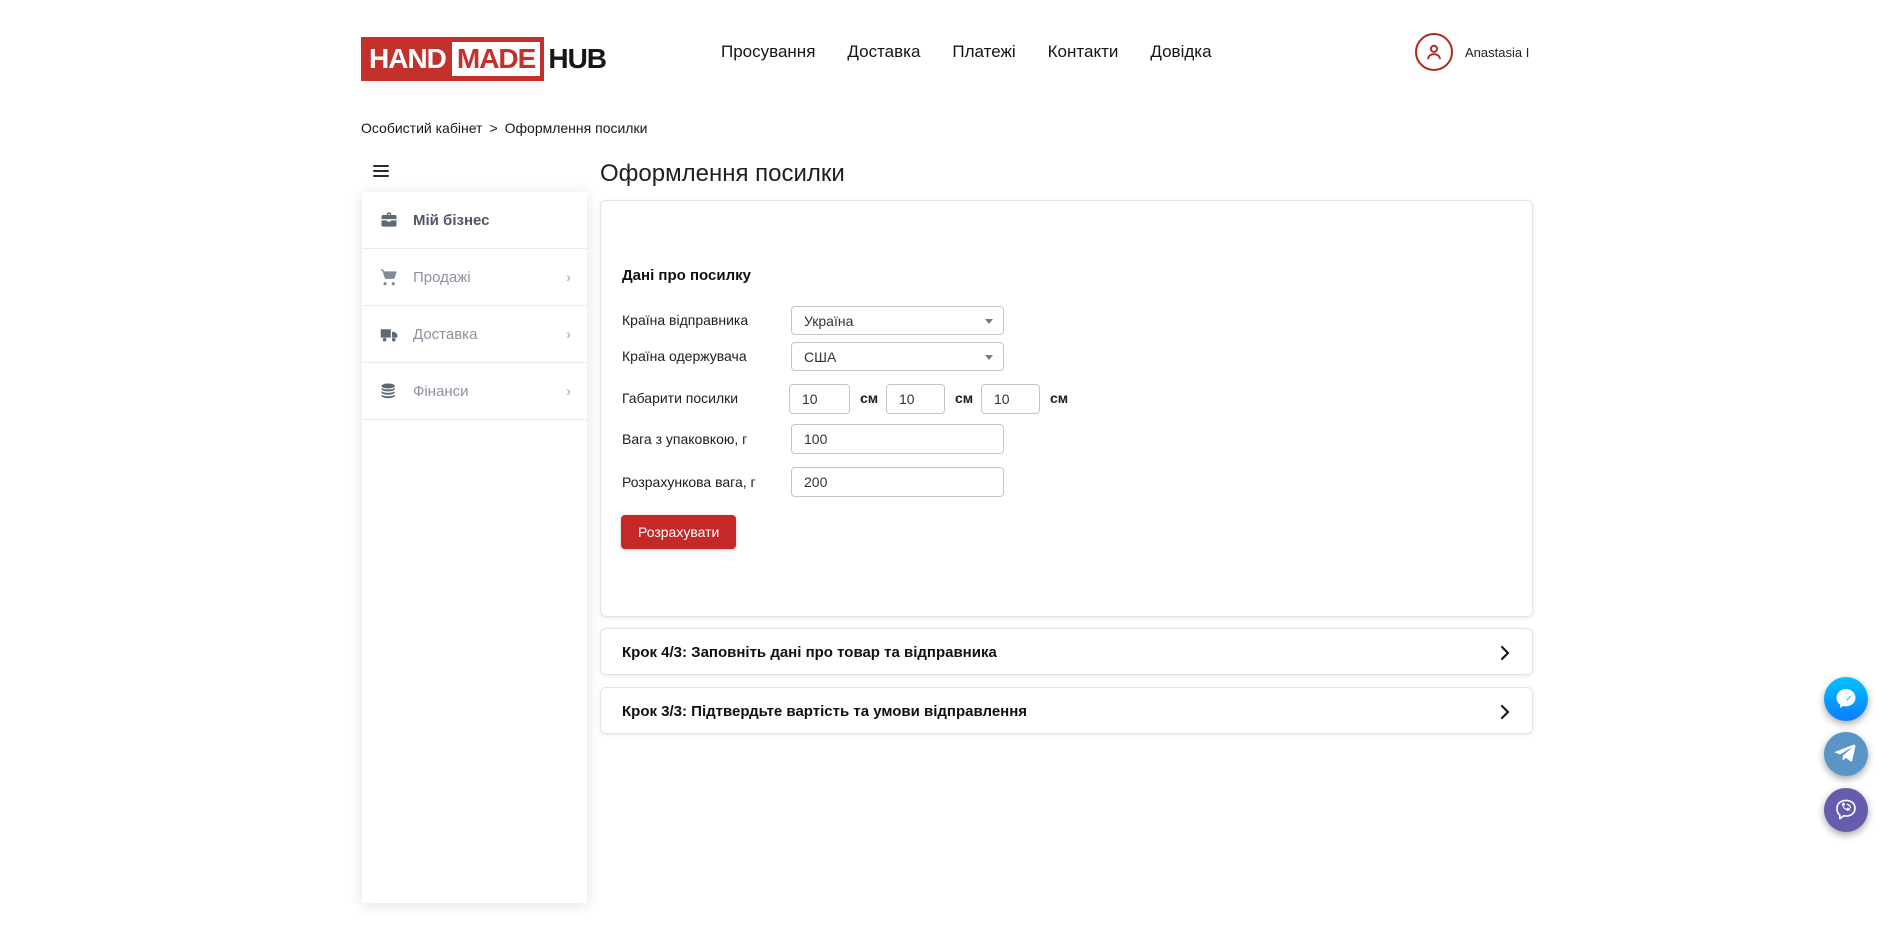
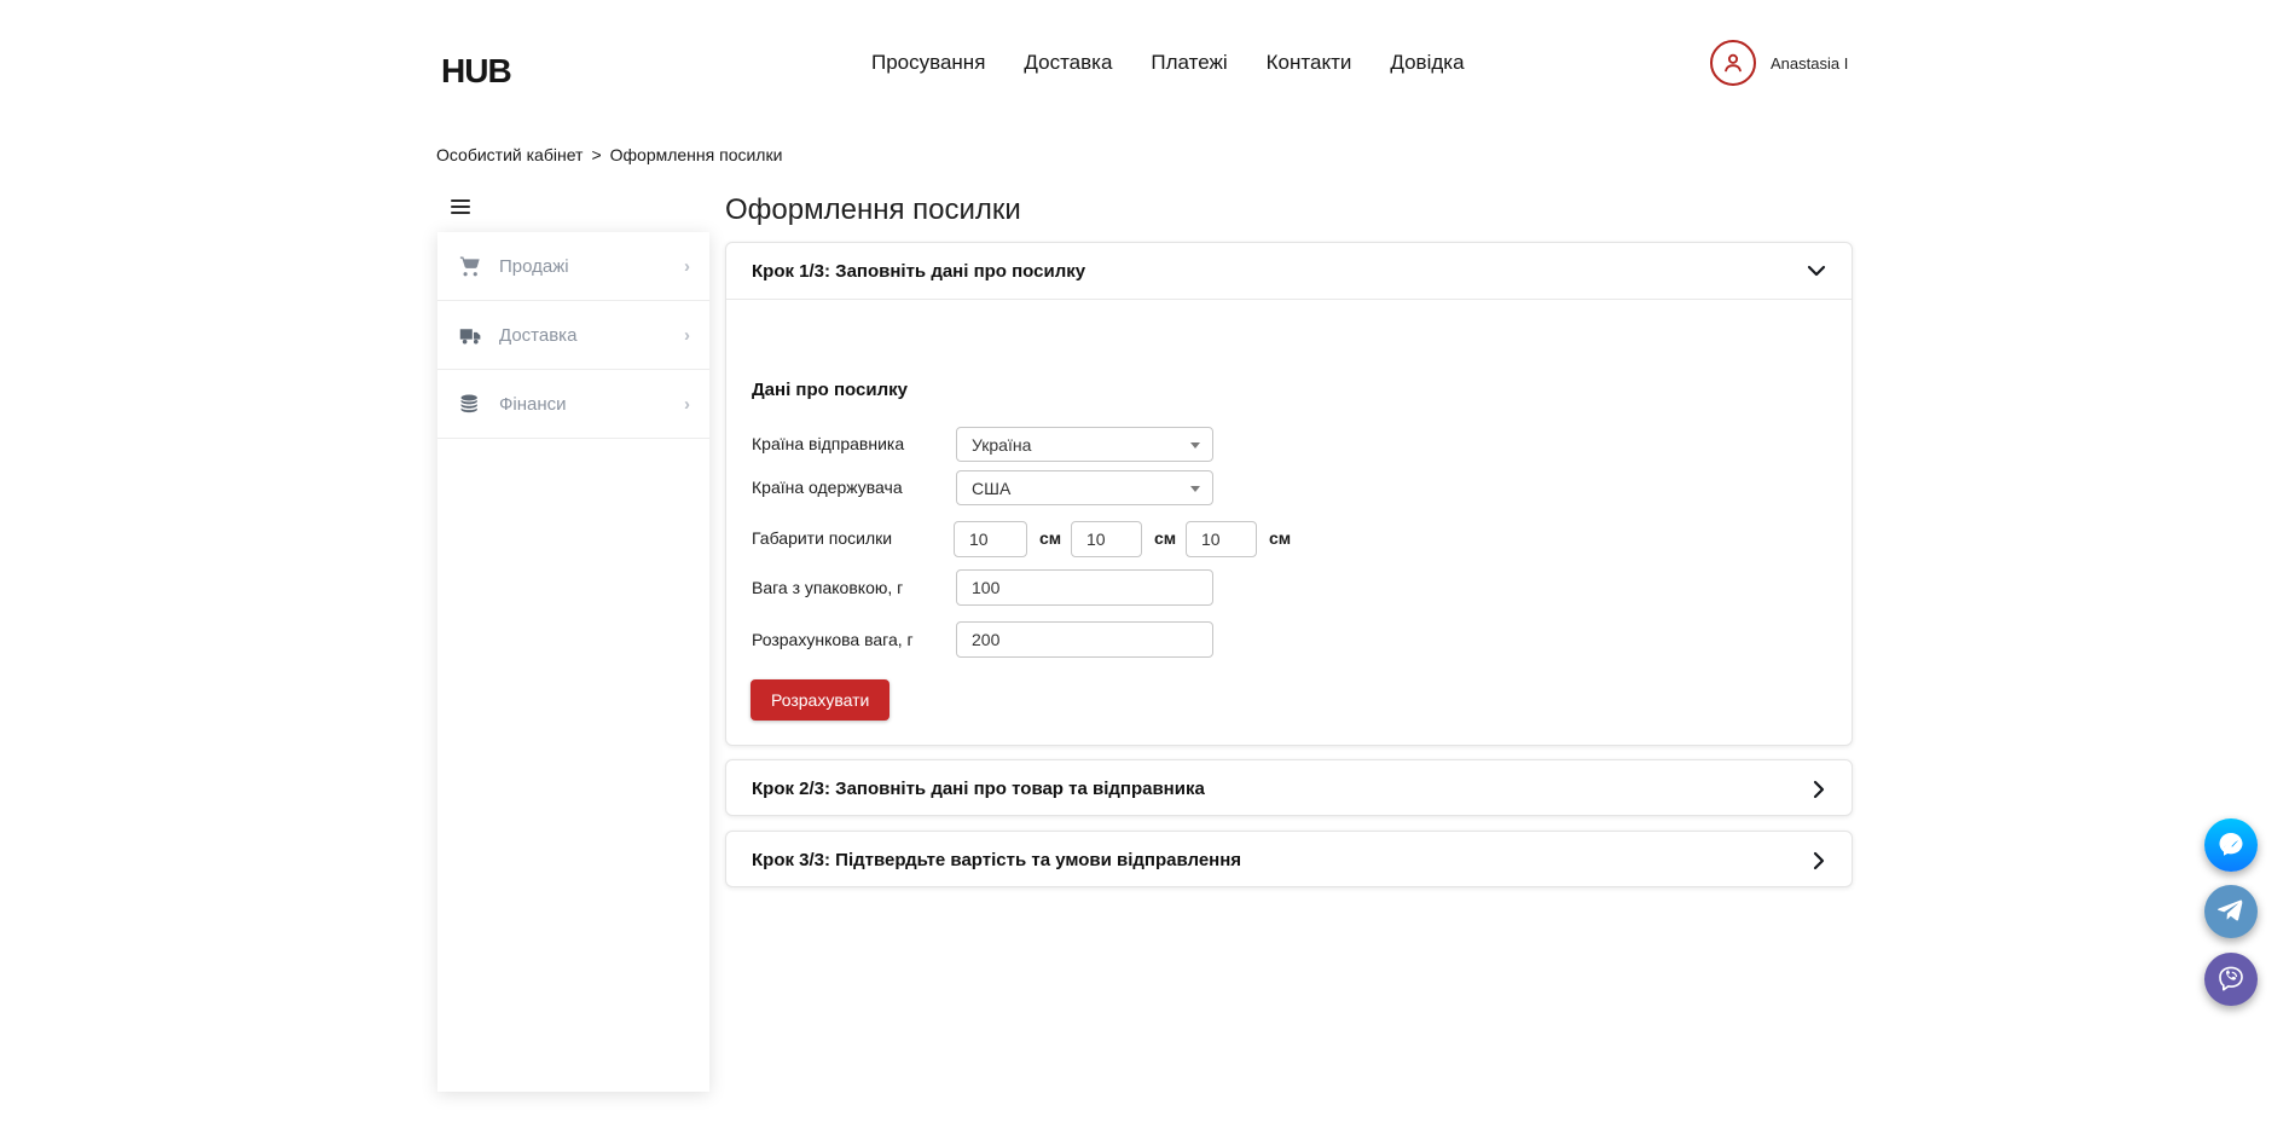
- HAND
- MADE
  HUB
  Просування
  Доставка
  Платежі
  Контакти
  Довідка
  Anastasia I
  Особистий кабінет
  >
  Оформлення посилки
- Мій бізнес
  Продажі
  ›
  Доставка
  ›
  Фінанси
  ›
  Оформлення посилки
+ Крок 1/3: Заповніть дані про посилку
  Дані про посилку
  Країна відправника
  Україна
  Країна одержувача
  США
  Габарити посилки
  10
  см
  10
  см
  10
  см
  Вага з упаковкою, г
  100
  Розрахункова вага, г
  200
  Розрахувати
- Крок 4/3: Заповніть дані про товар та відправника
+ Крок 2/3: Заповніть дані про товар та відправника
  Крок 3/3: Підтвердьте вартість та умови відправлення
